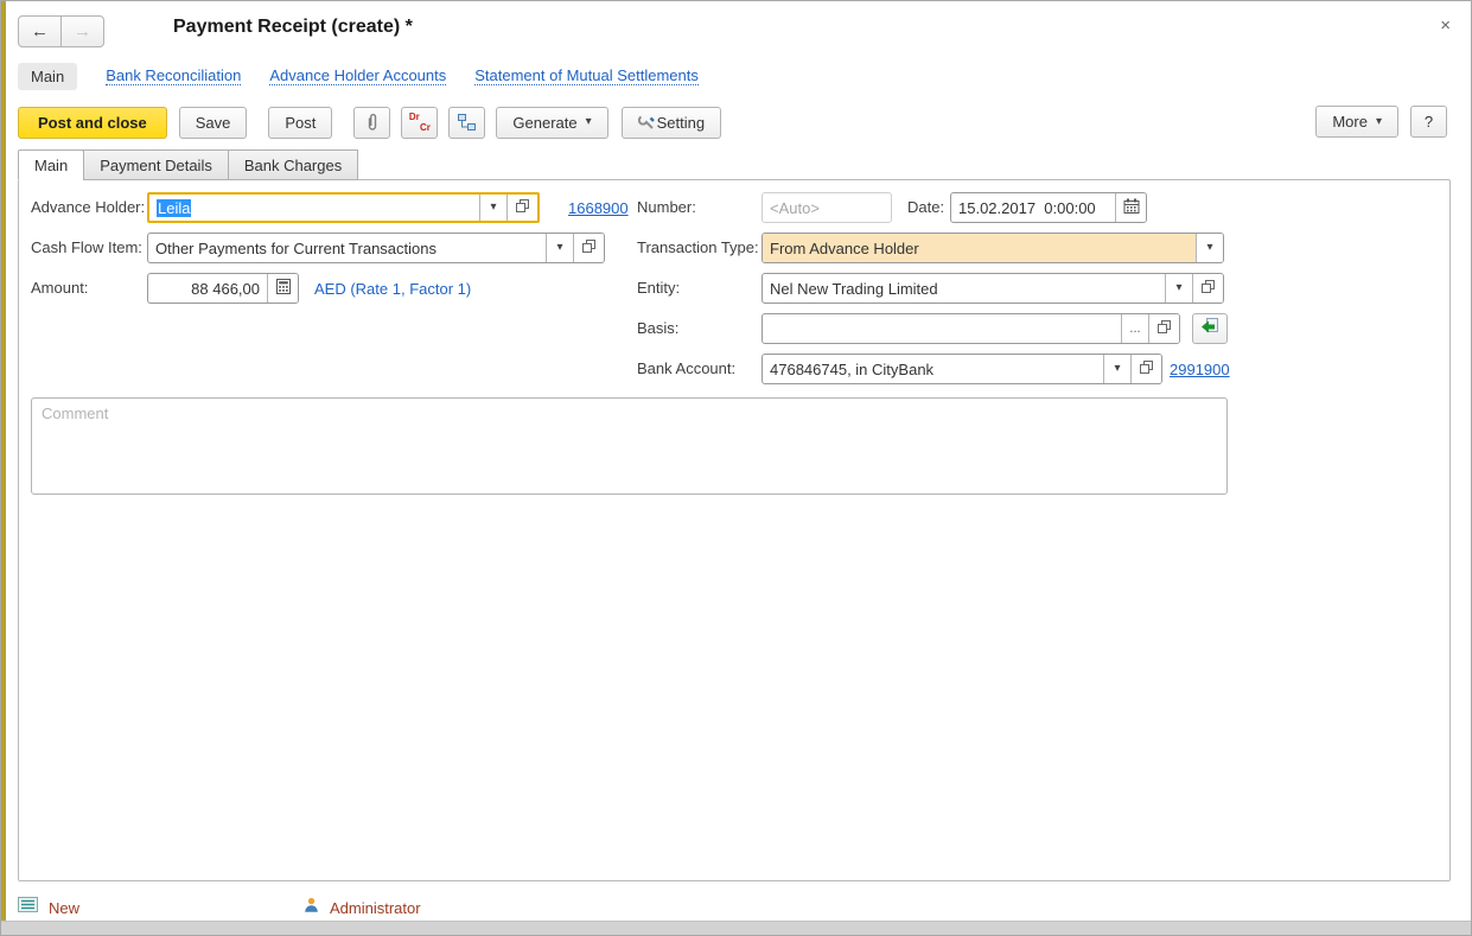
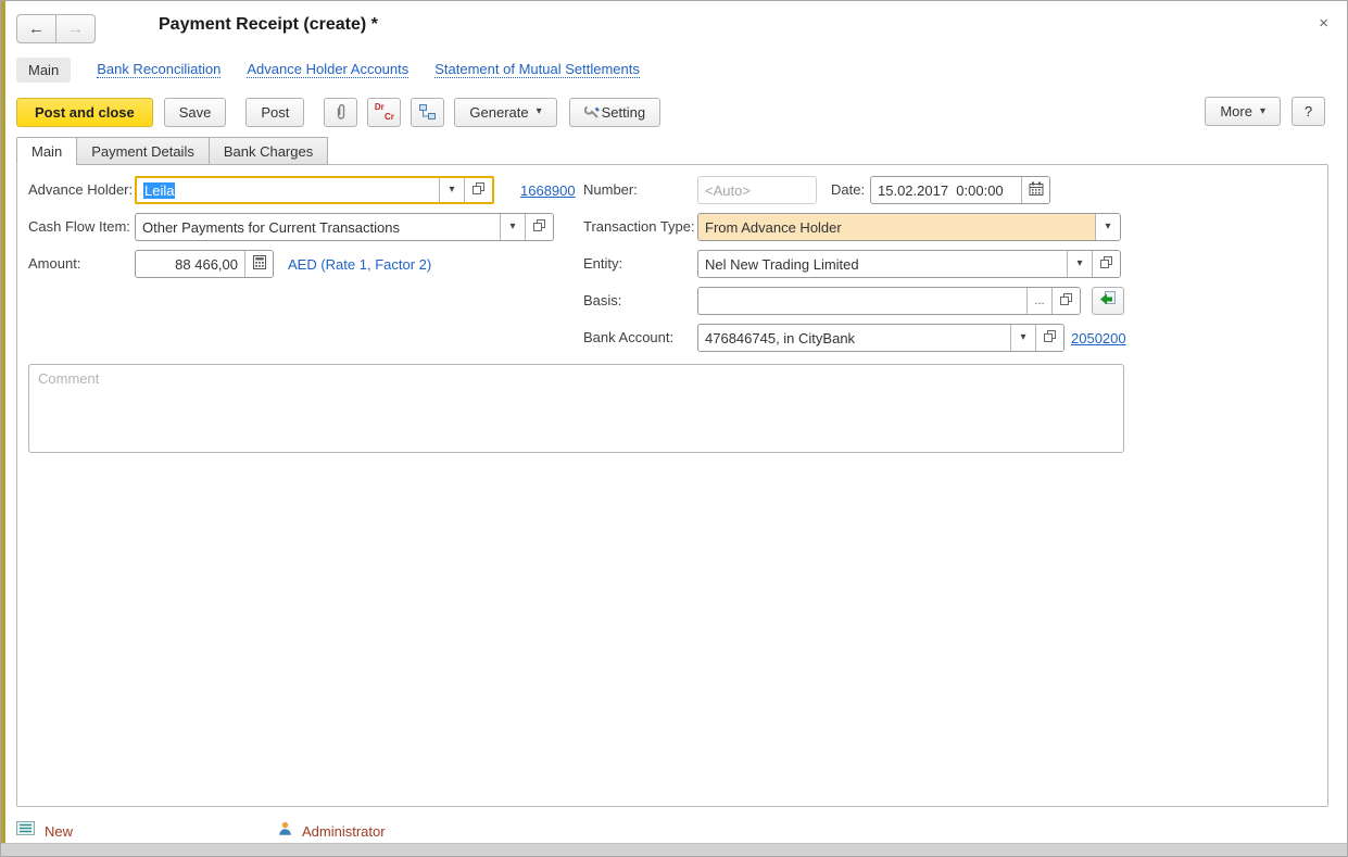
  ←
  →
  Payment Receipt (create) *
  ×
  Main
  Bank Reconciliation
  Advance Holder Accounts
  Statement of Mutual Settlements
  Post and close
  Save
  Post
  Dr
  Cr
  Generate
  ▾
  Setting
  More
  ▾
  ?
  Main
  Payment Details
  Bank Charges
  Advance Holder:
  Leila
  ▾
  1668900
  Number:
  <Auto>
  Date:
  15.02.2017 0:00:00
  Cash Flow Item:
  Other Payments for Current Transactions
  ▾
  Transaction Type:
  From Advance Holder
  ▾
  Amount:
  88 466,00
- AED (Rate 1, Factor 1)
+ AED (Rate 1, Factor 2)
  Entity:
  Nel New Trading Limited
  ▾
  Basis:
  ...
  Bank Account:
  476846745, in CityBank
  ▾
- 2991900
+ 2050200
  Comment
  New
  Administrator
